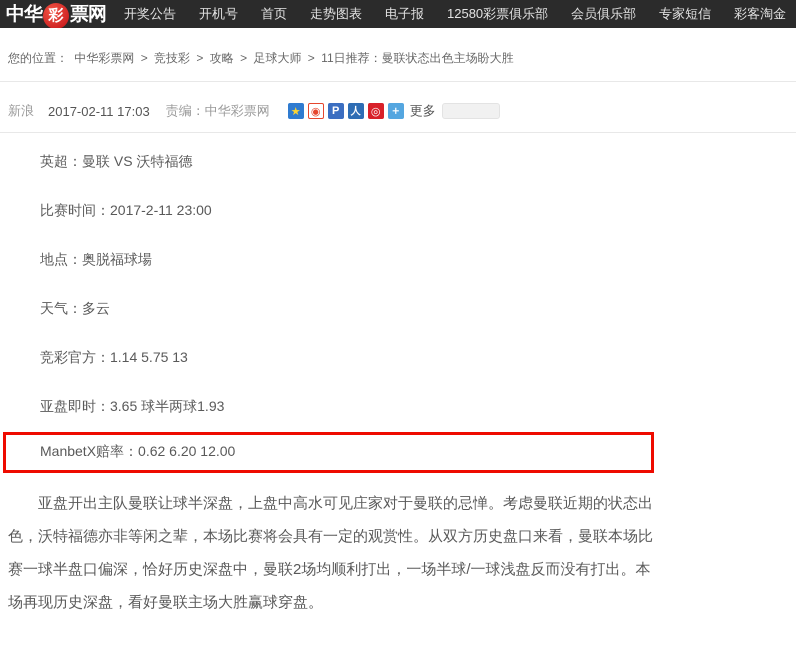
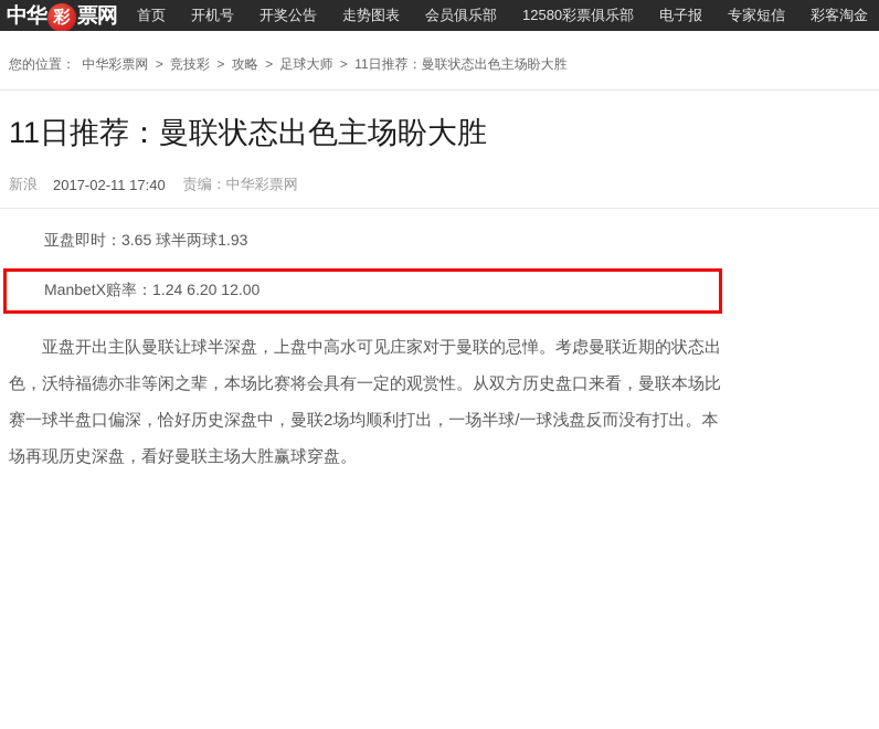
  中华
  彩
  票网
- 开奖公告
+ 首页
  开机号
- 首页
+ 开奖公告
  走势图表
- 电子报
+ 会员俱乐部
  12580彩票俱乐部
- 会员俱乐部
+ 电子报
  专家短信
  彩客淘金
  您的位置： 中华彩票网 > 竞技彩 > 攻略 > 足球大师 > 11日推荐：曼联状态出色主场盼大胜
+ 11日推荐：曼联状态出色主场盼大胜
  新浪
- 2017-02-11 17:03
+ 2017-02-11 17:40
  责编：中华彩票网
- 更多
- 英超：曼联 VS 沃特福德
- 比赛时间：2017-2-11 23:00
- 地点：奥脱福球場
- 天气：多云
- 竞彩官方：1.14 5.75 13
  亚盘即时：3.65 球半两球1.93
- ManbetX赔率：0.62 6.20 12.00
+ ManbetX赔率：1.24 6.20 12.00
  亚盘开出主队曼联让球半深盘，上盘中高水可见庄家对于曼联的忌惮。考虑曼联近期的状态出色，沃特福德亦非等闲之辈，本场比赛将会具有一定的观赏性。从双方历史盘口来看，曼联本场比赛一球半盘口偏深，恰好历史深盘中，曼联2场均顺利打出，一场半球/一球浅盘反而没有打出。本场再现历史深盘，看好曼联主场大胜赢球穿盘。
